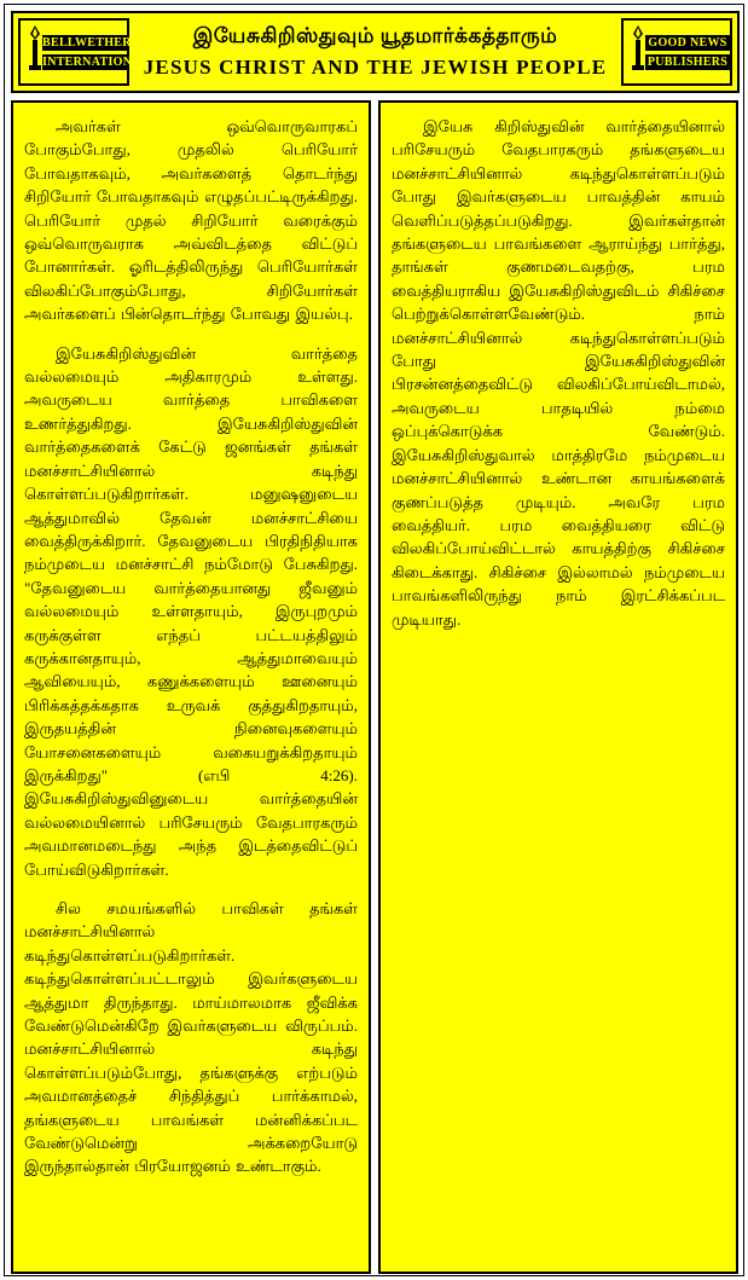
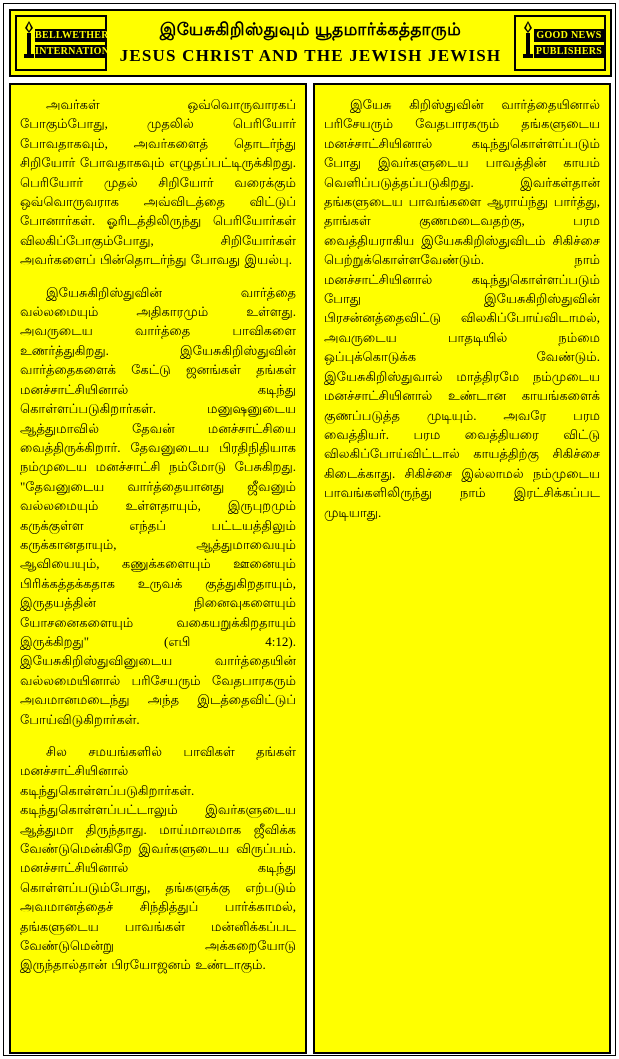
  BELLWETHER
  INTERNATIONAL
  இயேசுகிறிஸ்துவும் யூதமார்க்கத்தாரும்
- JESUS CHRIST AND THE JEWISH PEOPLE
+ JESUS CHRIST AND THE JEWISH JEWISH
  GOOD NEWS
  PUBLISHERS
  அவர்கள் ஒவ்வொருவாரகப் போகும்போது, முதலில் பெரியோர் போவதாகவும், அவர்களைத் தொடர்ந்து சிறியோர் போவதாகவும் எழுதப்பட்டிருக்கிறது. பெரியோர் முதல் சிறியோர் வரைக்கும் ஒவ்வொருவராக அவ்விடத்தை விட்டுப் போனார்கள். ஓரிடத்திலிருந்து பெரியோர்கள் விலகிப்போகும்போது, சிறியோர்கள் அவர்களைப் பின்தொடர்ந்து போவது இயல்பு.
- இயேசுகிறிஸ்துவின் வார்த்தை வல்லமையும் அதிகாரமும் உள்ளது. அவருடைய வார்த்தை பாவிகளை உணர்த்துகிறது. இயேசுகிறிஸ்துவின் வார்த்தைகளைக் கேட்டு ஜனங்கள் தங்கள் மனச்சாட்சியினால் கடிந்து கொள்ளப்படுகிறார்கள். மனுஷனுடைய ஆத்துமாவில் தேவன் மனச்சாட்சியை வைத்திருக்கிறார். தேவனுடைய பிரதிநிதியாக நம்முடைய மனச்சாட்சி நம்மோடு பேசுகிறது. "தேவனுடைய வார்த்தையானது ஜீவனும் வல்லமையும் உள்ளதாயும், இருபுறமும் கருக்குள்ள எந்தப் பட்டயத்திலும் கருக்கானதாயும், ஆத்துமாவையும் ஆவியையும், கணுக்களையும் ஊனையும் பிரிக்கத்தக்கதாக உருவக் குத்துகிறதாயும், இருதயத்தின் நினைவுகளையும் யோசனைகளையும் வகையறுக்கிறதாயும் இருக்கிறது" (எபி 4:26). இயேசுகிறிஸ்துவினுடைய வார்த்தையின் வல்லமையினால் பரிசேயரும் வேதபாரகரும் அவமானமடைந்து அந்த இடத்தைவிட்டுப் போய்விடுகிறார்கள்.
+ இயேசுகிறிஸ்துவின் வார்த்தை வல்லமையும் அதிகாரமும் உள்ளது. அவருடைய வார்த்தை பாவிகளை உணர்த்துகிறது. இயேசுகிறிஸ்துவின் வார்த்தைகளைக் கேட்டு ஜனங்கள் தங்கள் மனச்சாட்சியினால் கடிந்து கொள்ளப்படுகிறார்கள். மனுஷனுடைய ஆத்துமாவில் தேவன் மனச்சாட்சியை வைத்திருக்கிறார். தேவனுடைய பிரதிநிதியாக நம்முடைய மனச்சாட்சி நம்மோடு பேசுகிறது. "தேவனுடைய வார்த்தையானது ஜீவனும் வல்லமையும் உள்ளதாயும், இருபுறமும் கருக்குள்ள எந்தப் பட்டயத்திலும் கருக்கானதாயும், ஆத்துமாவையும் ஆவியையும், கணுக்களையும் ஊனையும் பிரிக்கத்தக்கதாக உருவக் குத்துகிறதாயும், இருதயத்தின் நினைவுகளையும் யோசனைகளையும் வகையறுக்கிறதாயும் இருக்கிறது" (எபி 4:12). இயேசுகிறிஸ்துவினுடைய வார்த்தையின் வல்லமையினால் பரிசேயரும் வேதபாரகரும் அவமானமடைந்து அந்த இடத்தைவிட்டுப் போய்விடுகிறார்கள்.
  சில சமயங்களில் பாவிகள் தங்கள் மனச்சாட்சியினால் கடிந்துகொள்ளப்படுகிறார்கள். கடிந்துகொள்ளப்பட்டாலும் இவர்களுடைய ஆத்துமா திருந்தாது. மாய்மாலமாக ஜீவிக்க வேண்டுமென்கிறே இவர்களுடைய விருப்பம். மனச்சாட்சியினால் கடிந்து கொள்ளப்படும்போது, தங்களுக்கு எற்படும் அவமானத்தைச் சிந்தித்துப் பார்க்காமல், தங்களுடைய பாவங்கள் மன்னிக்கப்பட வேண்டுமென்று அக்கறையோடு இருந்தால்தான் பிரயோஜனம் உண்டாகும்.
  இயேசு கிறிஸ்துவின் வார்த்தையினால் பரிசேயரும் வேதபாரகரும் தங்களுடைய மனச்சாட்சியினால் கடிந்துகொள்ளப்படும் போது இவர்களுடைய பாவத்தின் காயம் வெளிப்படுத்தப்படுகிறது. இவர்கள்தான் தங்களுடைய பாவங்களை ஆராய்ந்து பார்த்து, தாங்கள் குணமடைவதற்கு, பரம வைத்தியராகிய இயேசுகிறிஸ்துவிடம் சிகிச்சை பெற்றுக்கொள்ளவேண்டும். நாம் மனச்சாட்சியினால் கடிந்துகொள்ளப்படும் போது இயேசுகிறிஸ்துவின் பிரசன்னத்தைவிட்டு விலகிப்போய்விடாமல், அவருடைய பாதடியில் நம்மை ஒப்புக்கொடுக்க வேண்டும். இயேசுகிறிஸ்துவால் மாத்திரமே நம்முடைய மனச்சாட்சியினால் உண்டான காயங்களைக் குணப்படுத்த முடியும். அவரே பரம வைத்தியர். பரம வைத்தியரை விட்டு விலகிப்போய்விட்டால் காயத்திற்கு சிகிச்சை கிடைக்காது. சிகிச்சை இல்லாமல் நம்முடைய பாவங்களிலிருந்து நாம் இரட்சிக்கப்பட முடியாது.
